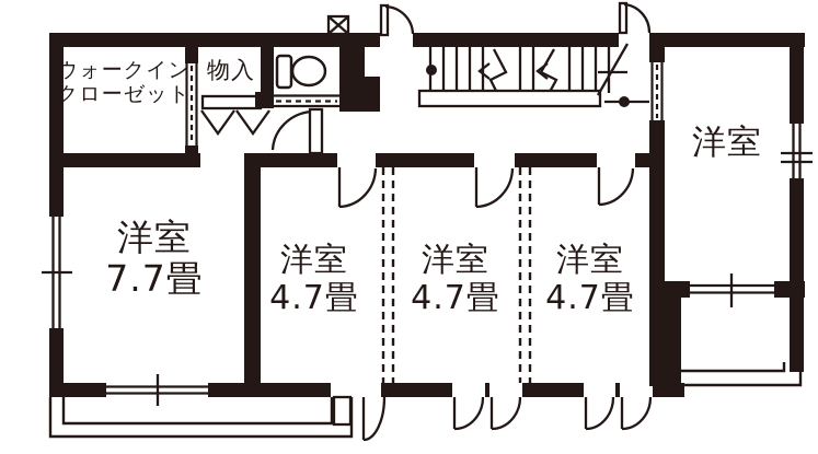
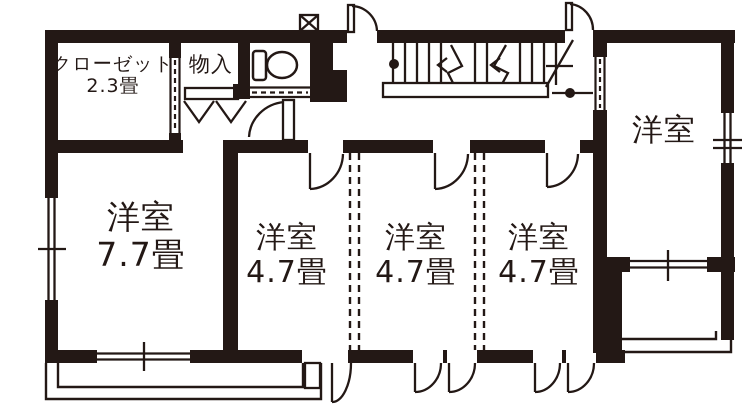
- ウォークイン
  クローゼット
+ 2.3畳
  物入
  洋室
  7.7畳
  洋室
  4.7畳
  洋室
  4.7畳
  洋室
  4.7畳
  洋室
